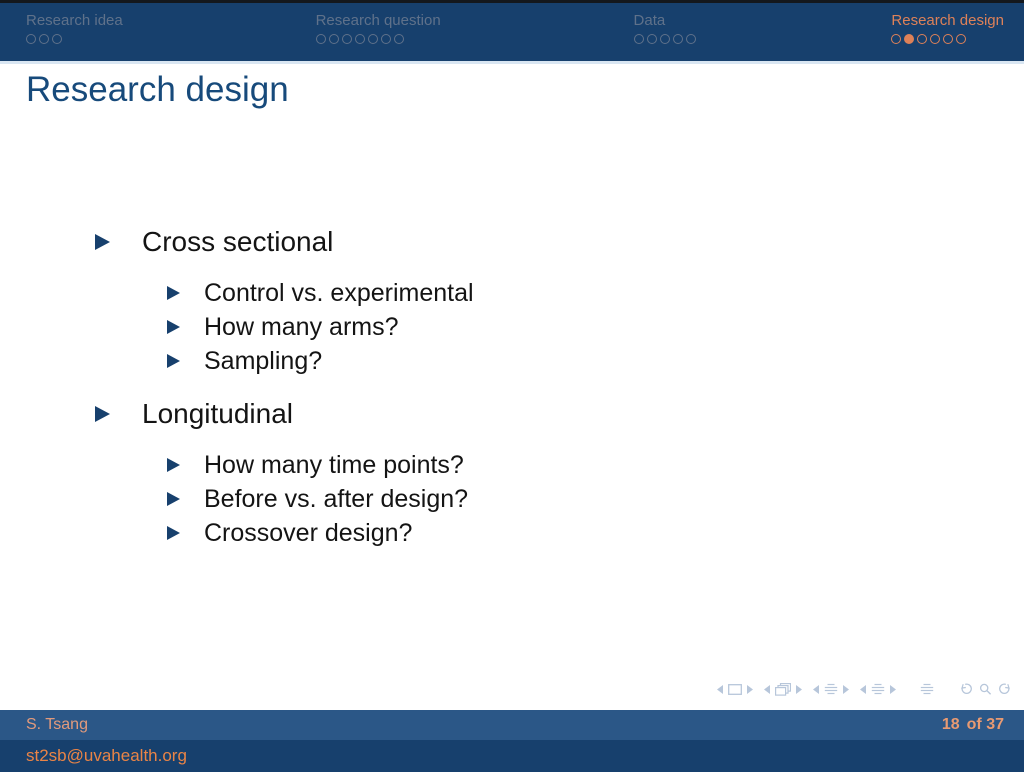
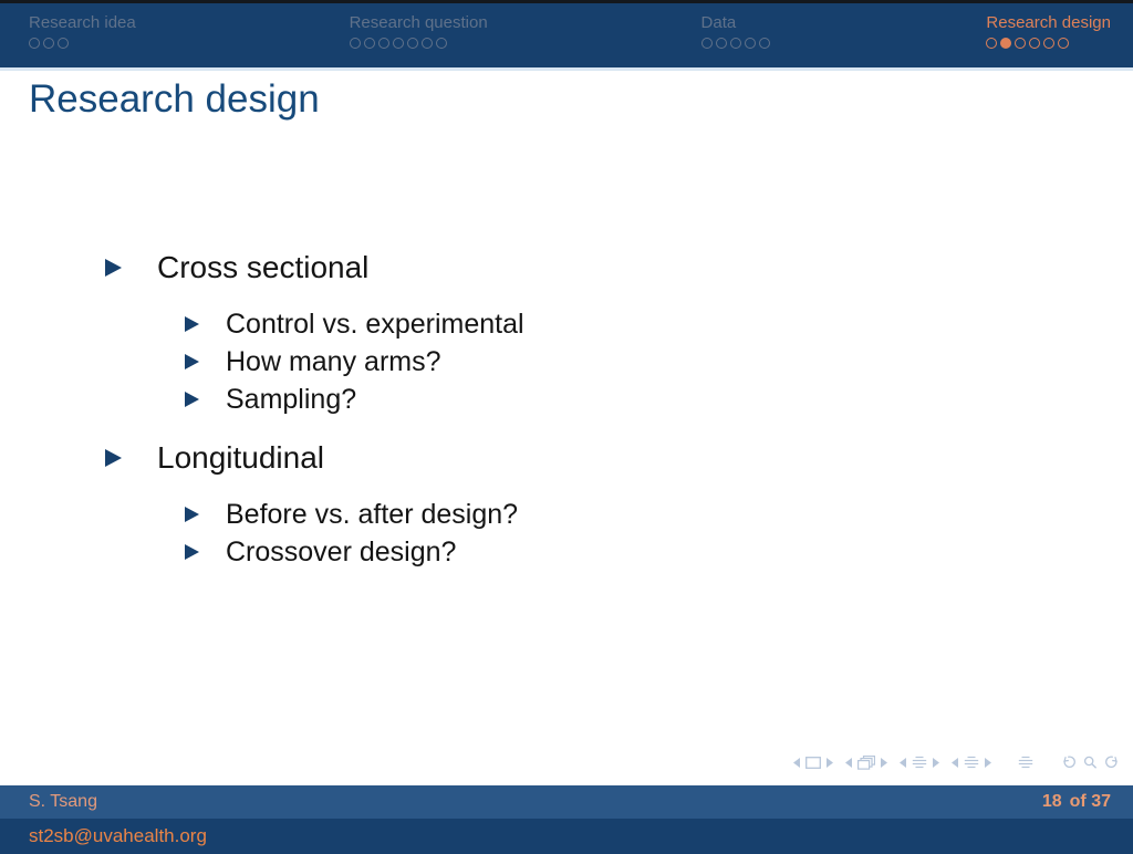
  Research idea
  Research question
  Data
  Research design
  Research design
  Cross sectional
  Control vs. experimental
  How many arms?
  Sampling?
  Longitudinal
- How many time points?
  Before vs. after design?
  Crossover design?
  S. Tsang
  18 of 37
  st2sb@uvahealth.org
